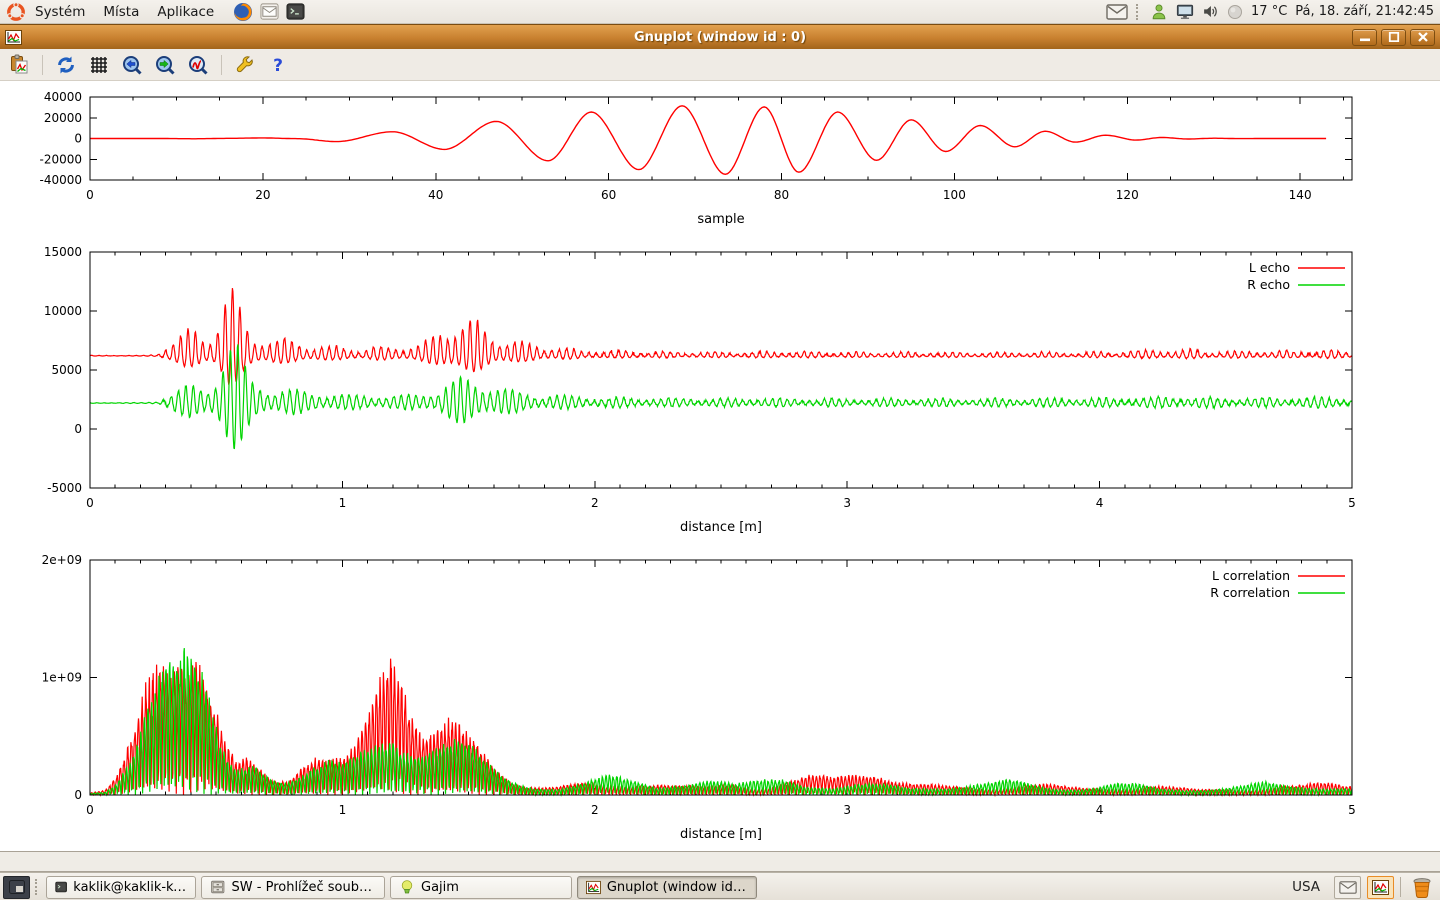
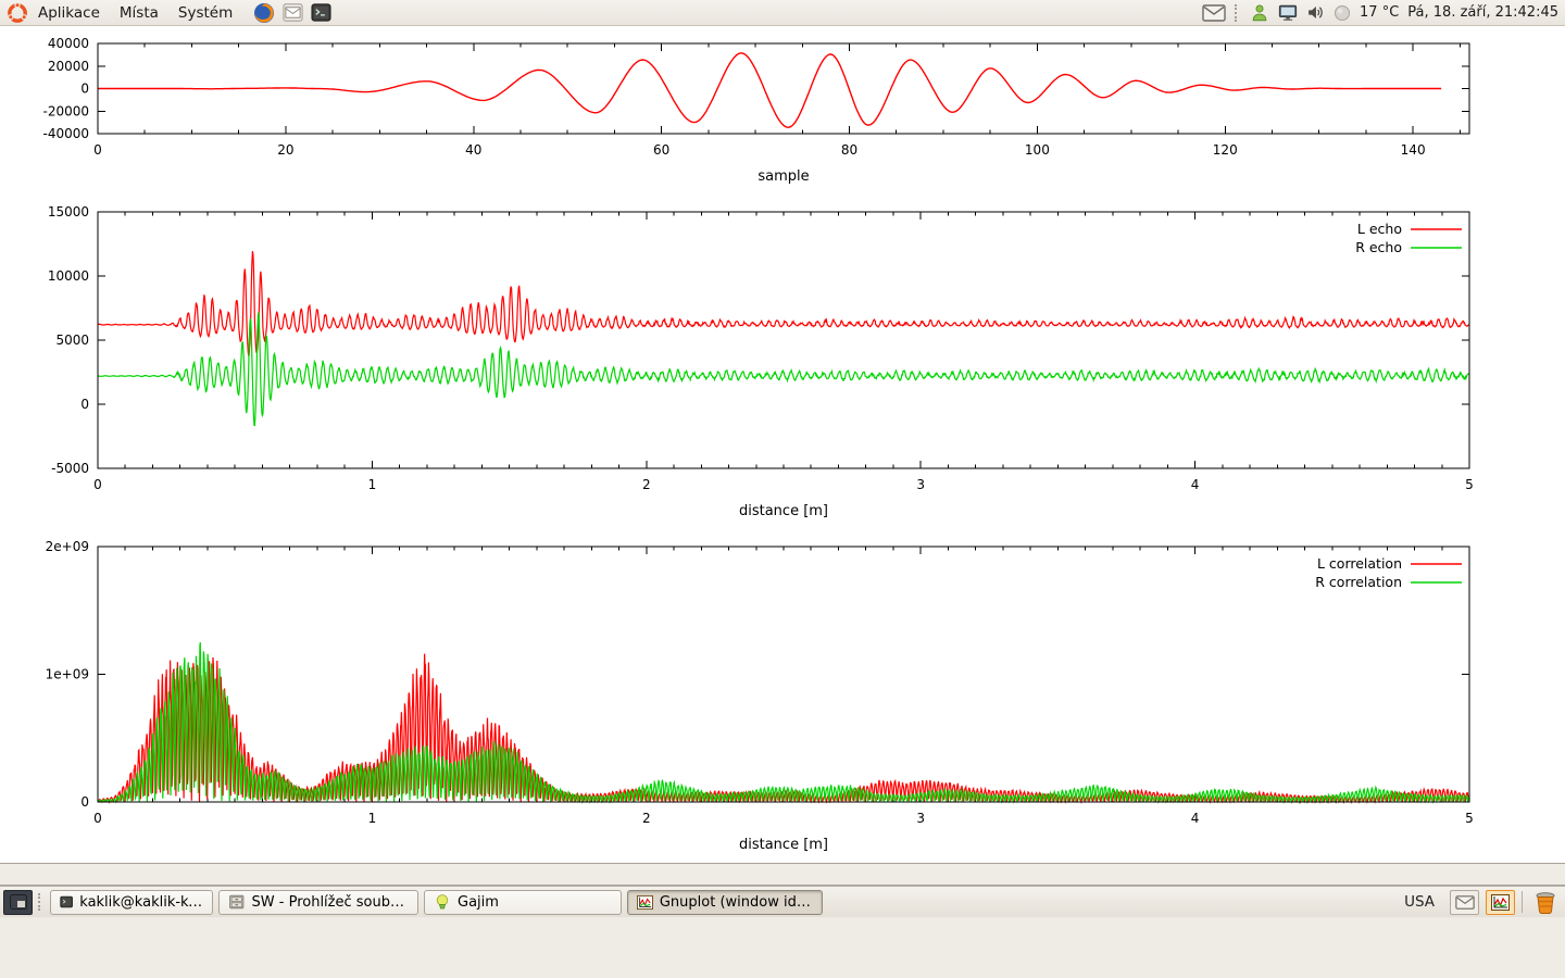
- Systém
+ Aplikace
  Místa
- Aplikace
+ Systém
  17 °C
  Pá, 18. září, 21:42:45
- Gnuplot (window id : 0)
- ?
  0
  20
  40
  60
  80
  100
  120
  140
  -40000
  -20000
  0
  20000
  40000
  sample
  0
  1
  2
  3
  4
  5
  -5000
  0
  5000
  10000
  15000
  distance [m]
  L echo
  R echo
  0
  1
  2
  3
  4
  5
  0
  1e+09
  2e+09
  distance [m]
  L correlation
  R correlation
  kaklik@kaklik-kol
  SW - Prohlížeč soubor
  Gajim
  Gnuplot (window id :
  USA
